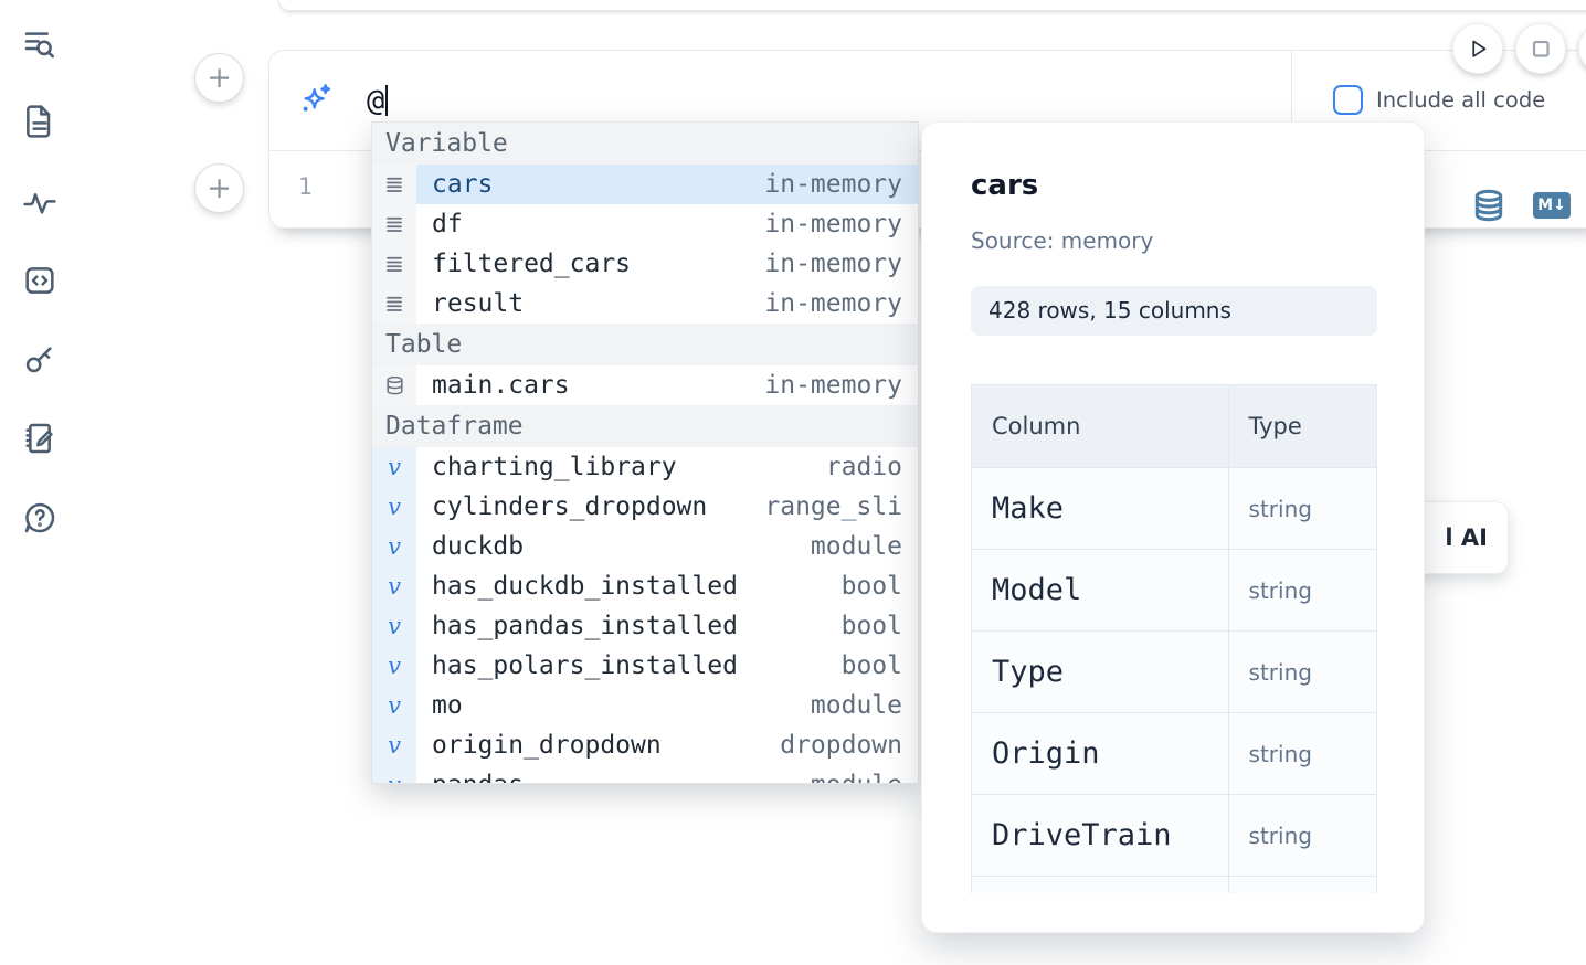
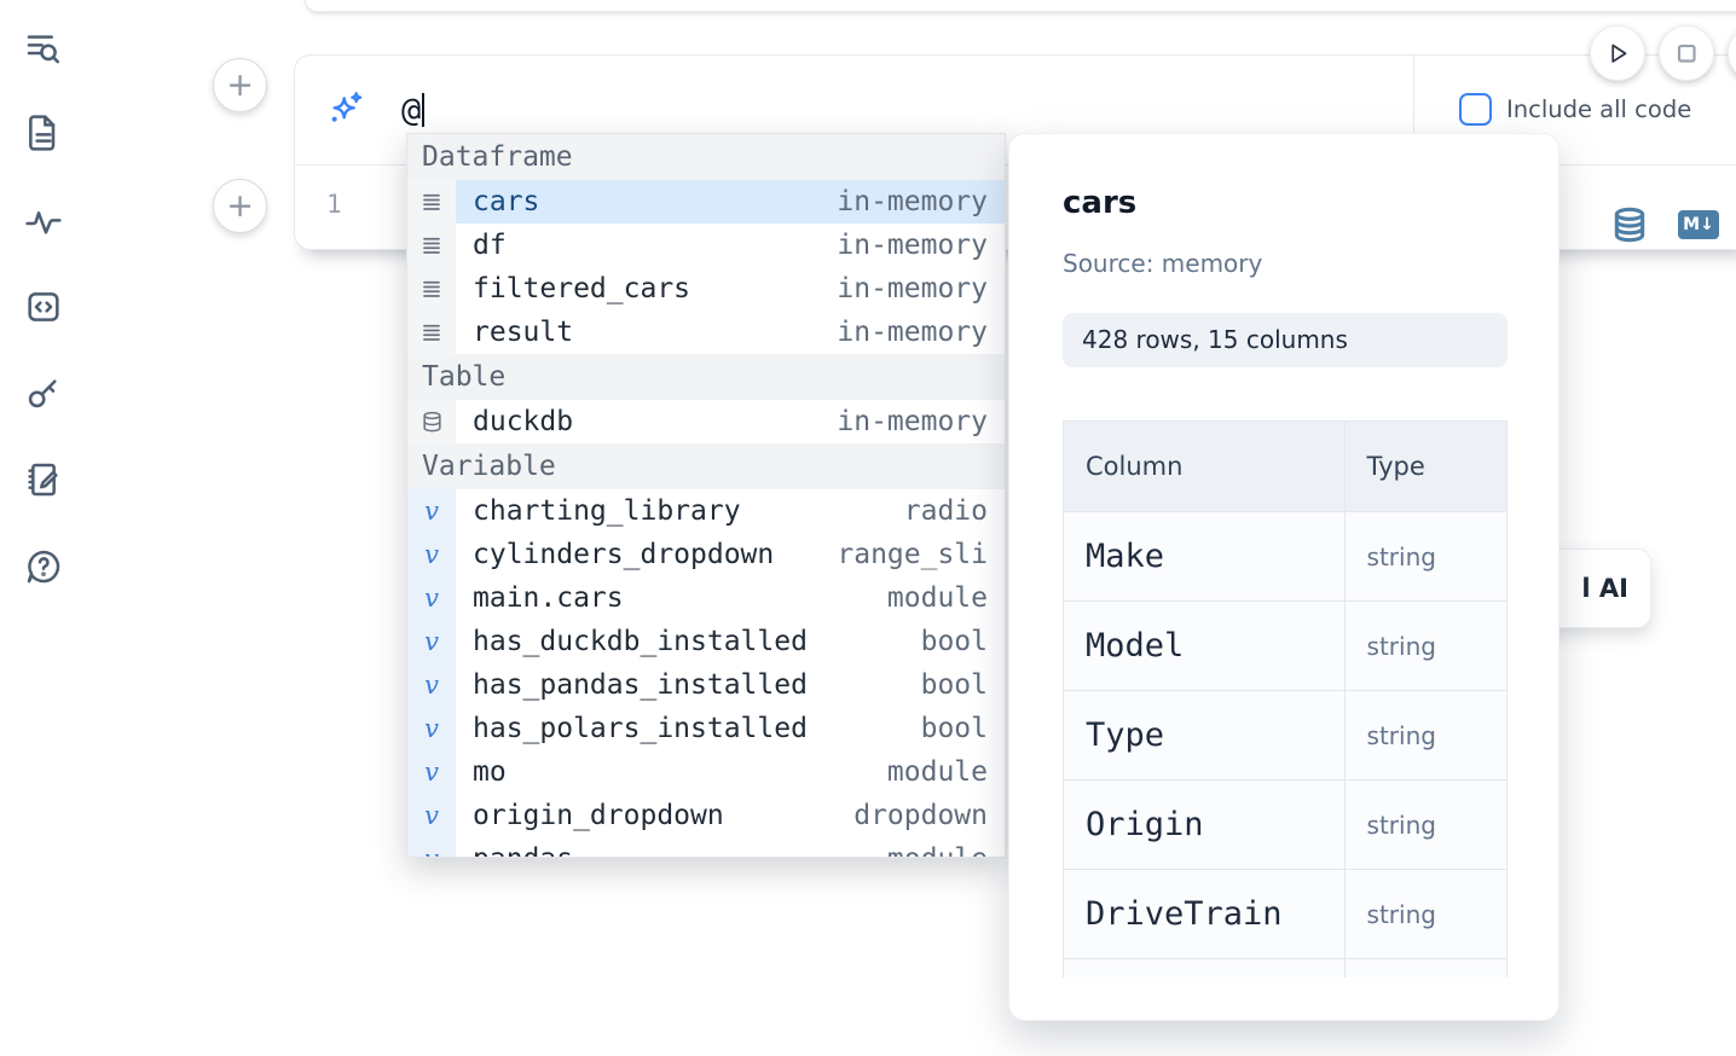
  +
  +
  @
  Include all code
  1
  M↓
  l AI
- Variable
+ Dataframe
  cars
  in-memory
  df
  in-memory
  filtered_cars
  in-memory
  result
  in-memory
  Table
- main.cars
+ duckdb
  in-memory
- Dataframe
+ Variable
  v
  charting_library
  radio
  v
  cylinders_dropdown
  range_sli
  v
- duckdb
+ main.cars
  module
  v
  has_duckdb_installed
  bool
  v
  has_pandas_installed
  bool
  v
  has_polars_installed
  bool
  v
  mo
  module
  v
  origin_dropdown
  dropdown
  cars
  Source: memory
  428 rows, 15 columns
  Column	Type
  Make	string
  Model	string
  Type	string
  Origin	string
  DriveTrain	string
